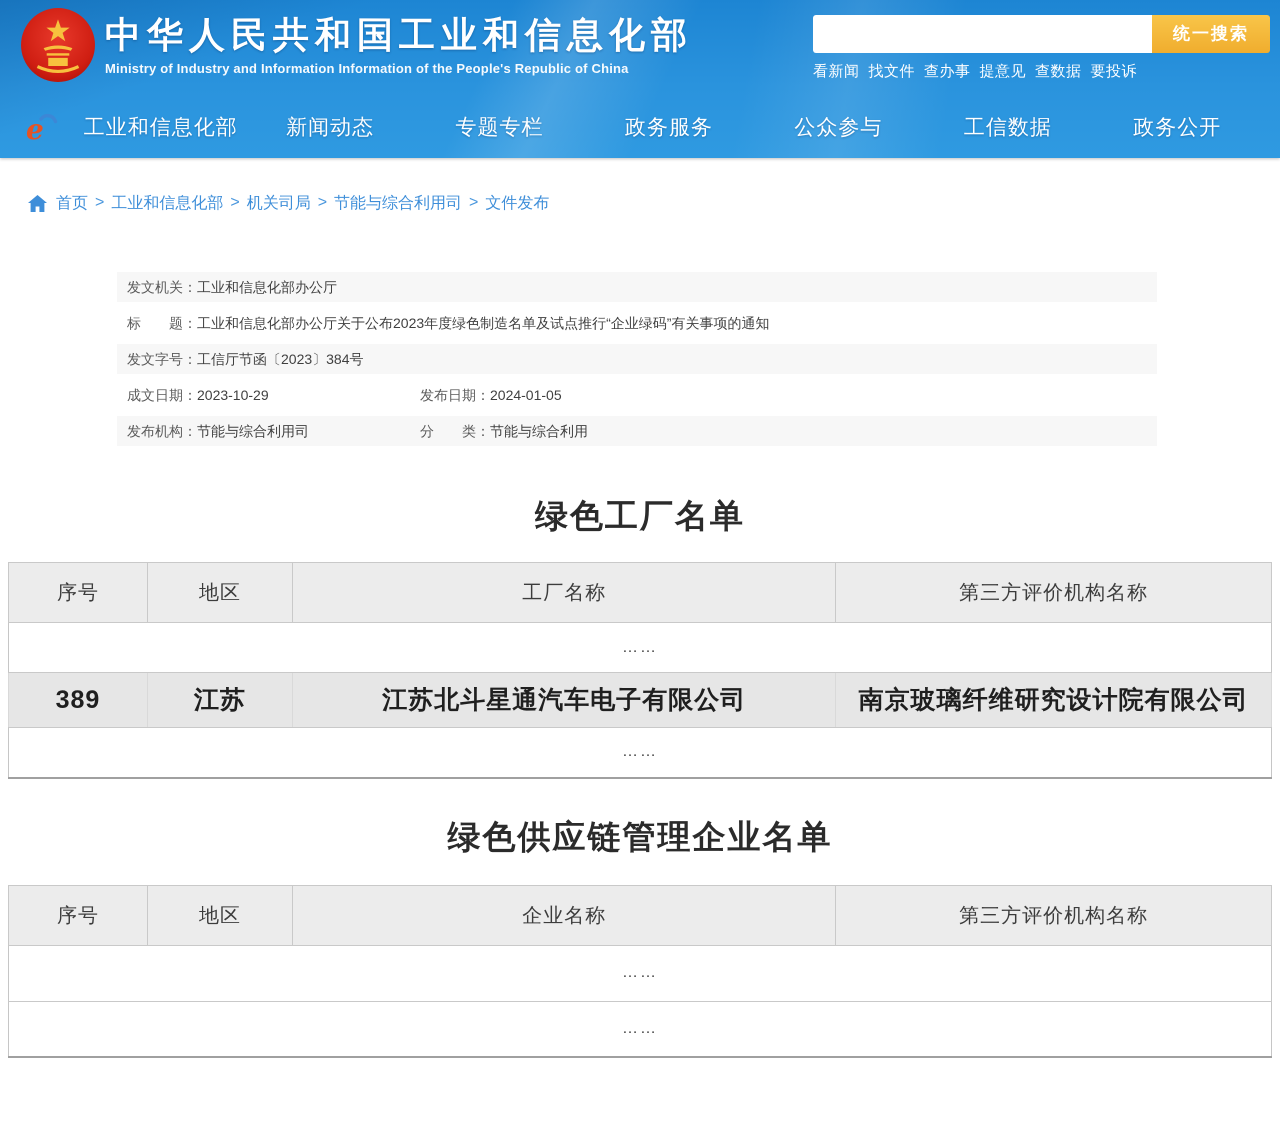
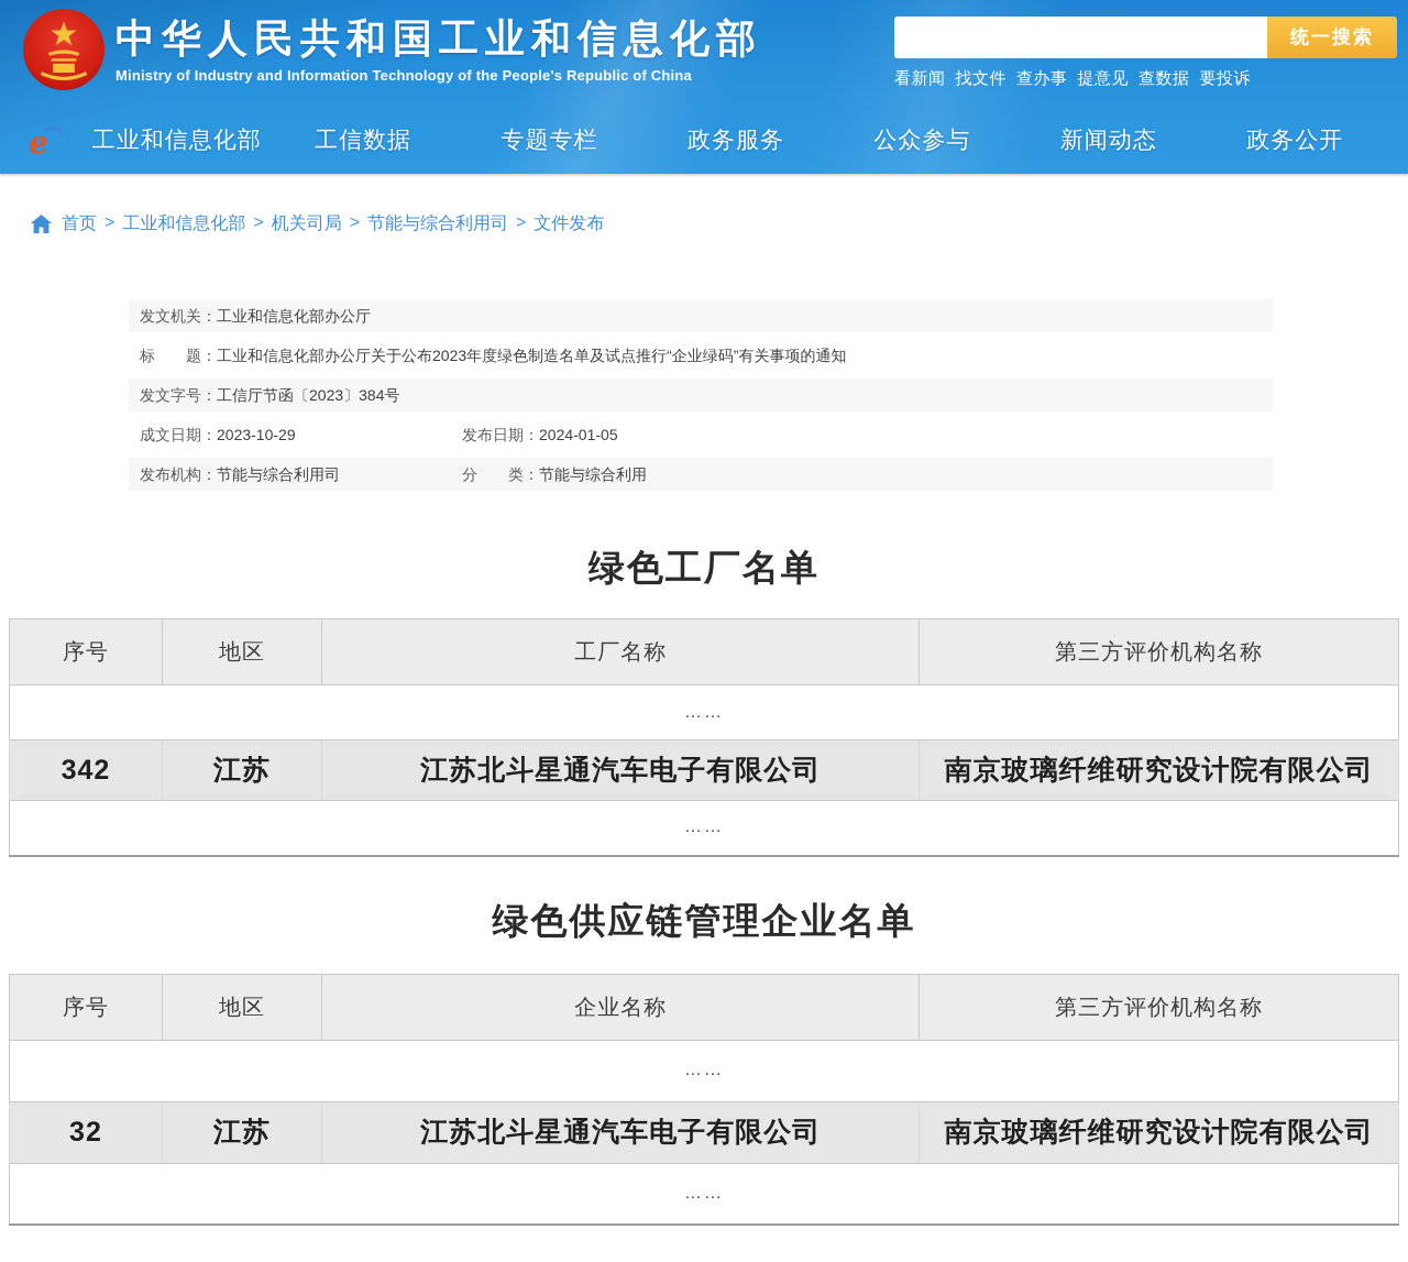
  中华人民共和国工业和信息化部
- Ministry of Industry and Information Information of the People's Republic of China
+ Ministry of Industry and Information Technology of the People's Republic of China
  统一搜索
  看新闻
  找文件
  查办事
  提意见
  查数据
  要投诉
  e
  工业和信息化部
- 新闻动态
+ 工信数据
  专题专栏
  政务服务
  公众参与
- 工信数据
+ 新闻动态
  政务公开
  首页
  >
  工业和信息化部
  >
  机关司局
  >
  节能与综合利用司
  >
  文件发布
  发文机关：工业和信息化部办公厅
  标 题：工业和信息化部办公厅关于公布2023年度绿色制造名单及试点推行“企业绿码”有关事项的通知
  发文字号：工信厅节函〔2023〕384号
  成文日期：2023-10-29 发布日期：2024-01-05
  发布机构：节能与综合利用司 分 类：节能与综合利用
  绿色工厂名单
  序号	地区	工厂名称	第三方评价机构名称
  ……
- 389	江苏	江苏北斗星通汽车电子有限公司	南京玻璃纤维研究设计院有限公司
+ 342	江苏	江苏北斗星通汽车电子有限公司	南京玻璃纤维研究设计院有限公司
  ……
  绿色供应链管理企业名单
  序号	地区	企业名称	第三方评价机构名称
  ……
+ 32	江苏	江苏北斗星通汽车电子有限公司	南京玻璃纤维研究设计院有限公司
  ……
